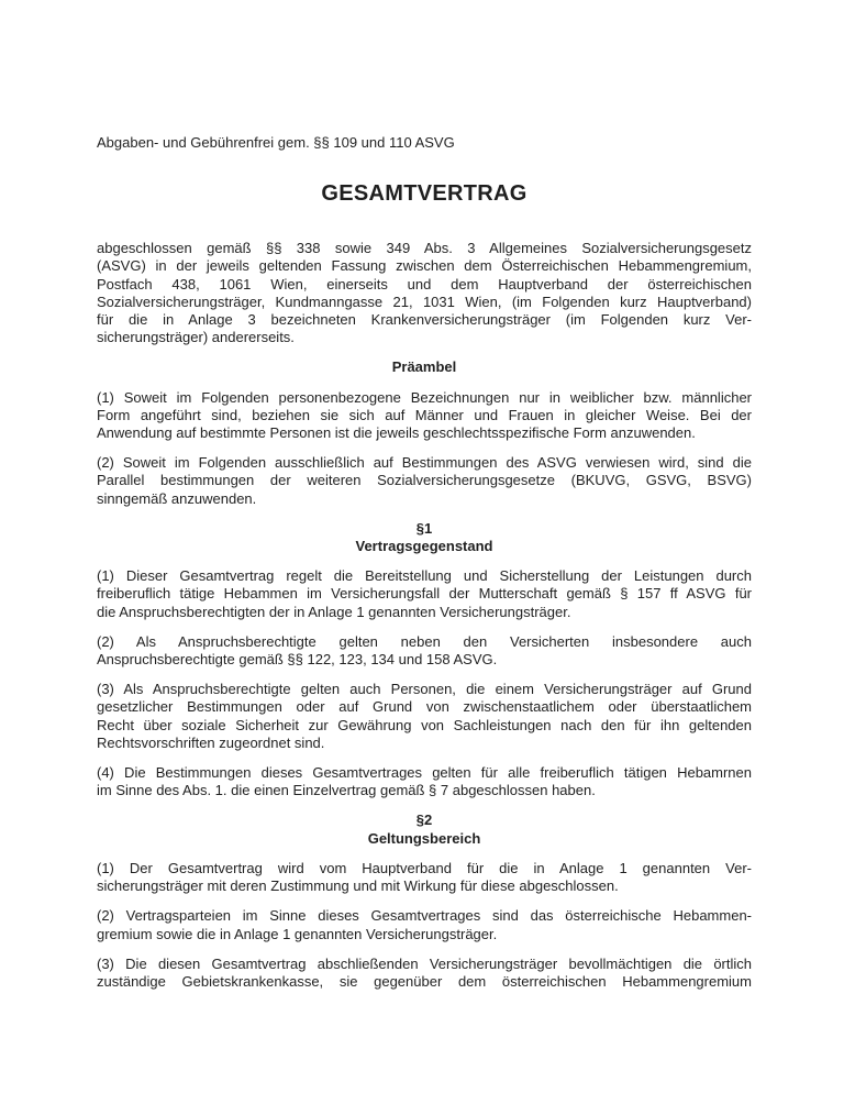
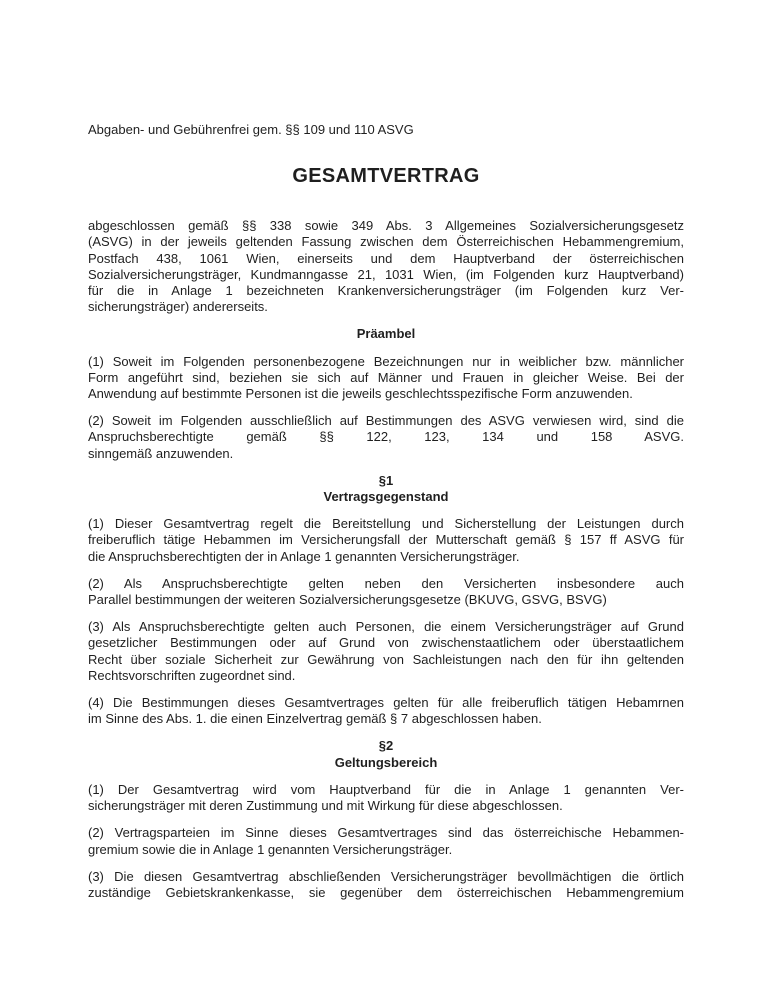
  Abgaben- und Gebührenfrei gem. §§ 109 und 110 ASVG
  GESAMTVERTRAG
  abgeschlossen gemäß §§ 338 sowie 349 Abs. 3 Allgemeines Sozialversicherungsgesetz
  (ASVG) in der jeweils geltenden Fassung zwischen dem Österreichischen Hebammengremium,
  Postfach 438, 1061 Wien, einerseits und dem Hauptverband der österreichischen
  Sozialversicherungsträger, Kundmanngasse 21, 1031 Wien, (im Folgenden kurz Hauptverband)
- für die in Anlage 3 bezeichneten Krankenversicherungsträger (im Folgenden kurz Ver-
+ für die in Anlage 1 bezeichneten Krankenversicherungsträger (im Folgenden kurz Ver-
  sicherungsträger) andererseits.
  Präambel
  (1) Soweit im Folgenden personenbezogene Bezeichnungen nur in weiblicher bzw. männlicher
  Form angeführt sind, beziehen sie sich auf Männer und Frauen in gleicher Weise. Bei der
  Anwendung auf bestimmte Personen ist die jeweils geschlechtsspezifische Form anzuwenden.
  (2) Soweit im Folgenden ausschließlich auf Bestimmungen des ASVG verwiesen wird, sind die
- Parallel bestimmungen der weiteren Sozialversicherungsgesetze (BKUVG, GSVG, BSVG)
+ Anspruchsberechtigte gemäß §§ 122, 123, 134 und 158 ASVG.
  sinngemäß anzuwenden.
  §1
  Vertragsgegenstand
  (1) Dieser Gesamtvertrag regelt die Bereitstellung und Sicherstellung der Leistungen durch
  freiberuflich tätige Hebammen im Versicherungsfall der Mutterschaft gemäß § 157 ff ASVG für
  die Anspruchsberechtigten der in Anlage 1 genannten Versicherungsträger.
  (2) Als Anspruchsberechtigte gelten neben den Versicherten insbesondere auch
- Anspruchsberechtigte gemäß §§ 122, 123, 134 und 158 ASVG.
+ Parallel bestimmungen der weiteren Sozialversicherungsgesetze (BKUVG, GSVG, BSVG)
  (3) Als Anspruchsberechtigte gelten auch Personen, die einem Versicherungsträger auf Grund
  gesetzlicher Bestimmungen oder auf Grund von zwischenstaatlichem oder überstaatlichem
  Recht über soziale Sicherheit zur Gewährung von Sachleistungen nach den für ihn geltenden
  Rechtsvorschriften zugeordnet sind.
  (4) Die Bestimmungen dieses Gesamtvertrages gelten für alle freiberuflich tätigen Hebamrnen
  im Sinne des Abs. 1. die einen Einzelvertrag gemäß § 7 abgeschlossen haben.
  §2
  Geltungsbereich
  (1) Der Gesamtvertrag wird vom Hauptverband für die in Anlage 1 genannten Ver-
  sicherungsträger mit deren Zustimmung und mit Wirkung für diese abgeschlossen.
  (2) Vertragsparteien im Sinne dieses Gesamtvertrages sind das österreichische Hebammen-
  gremium sowie die in Anlage 1 genannten Versicherungsträger.
  (3) Die diesen Gesamtvertrag abschließenden Versicherungsträger bevollmächtigen die örtlich
  zuständige Gebietskrankenkasse, sie gegenüber dem österreichischen Hebammengremium
